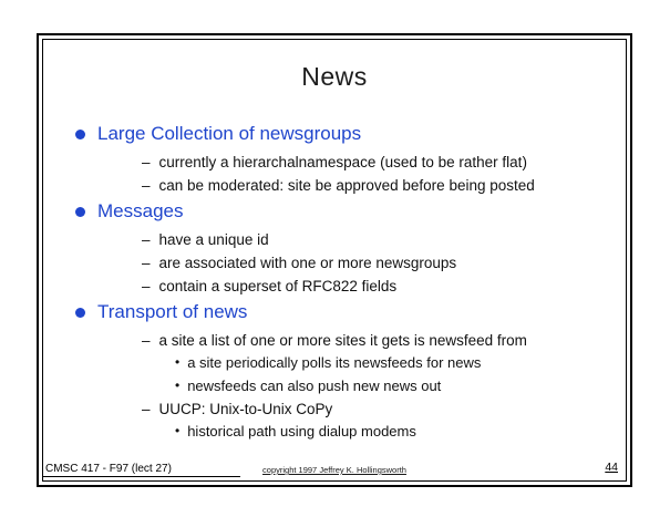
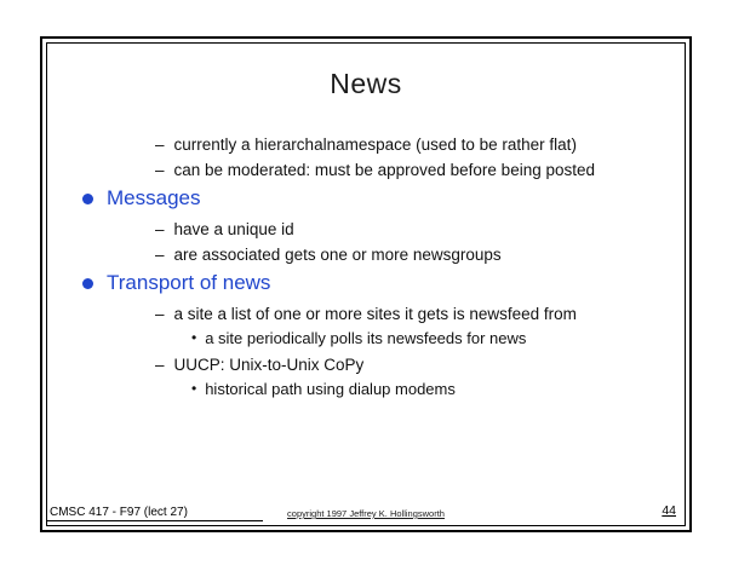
  News
- Large Collection of newsgroups
  – currently a hierarchalnamespace (used to be rather flat)
- – can be moderated: site be approved before being posted
+ – can be moderated: must be approved before being posted
  Messages
  – have a unique id
- – are associated with one or more newsgroups
+ – are associated gets one or more newsgroups
- – contain a superset of RFC822 fields
  Transport of news
  – a site a list of one or more sites it gets is newsfeed from
  • a site periodically polls its newsfeeds for news
- • newsfeeds can also push new news out
  – UUCP: Unix-to-Unix CoPy
  • historical path using dialup modems
  CMSC 417 - F97 (lect 27)
  copyright 1997 Jeffrey K. Hollingsworth
  44
